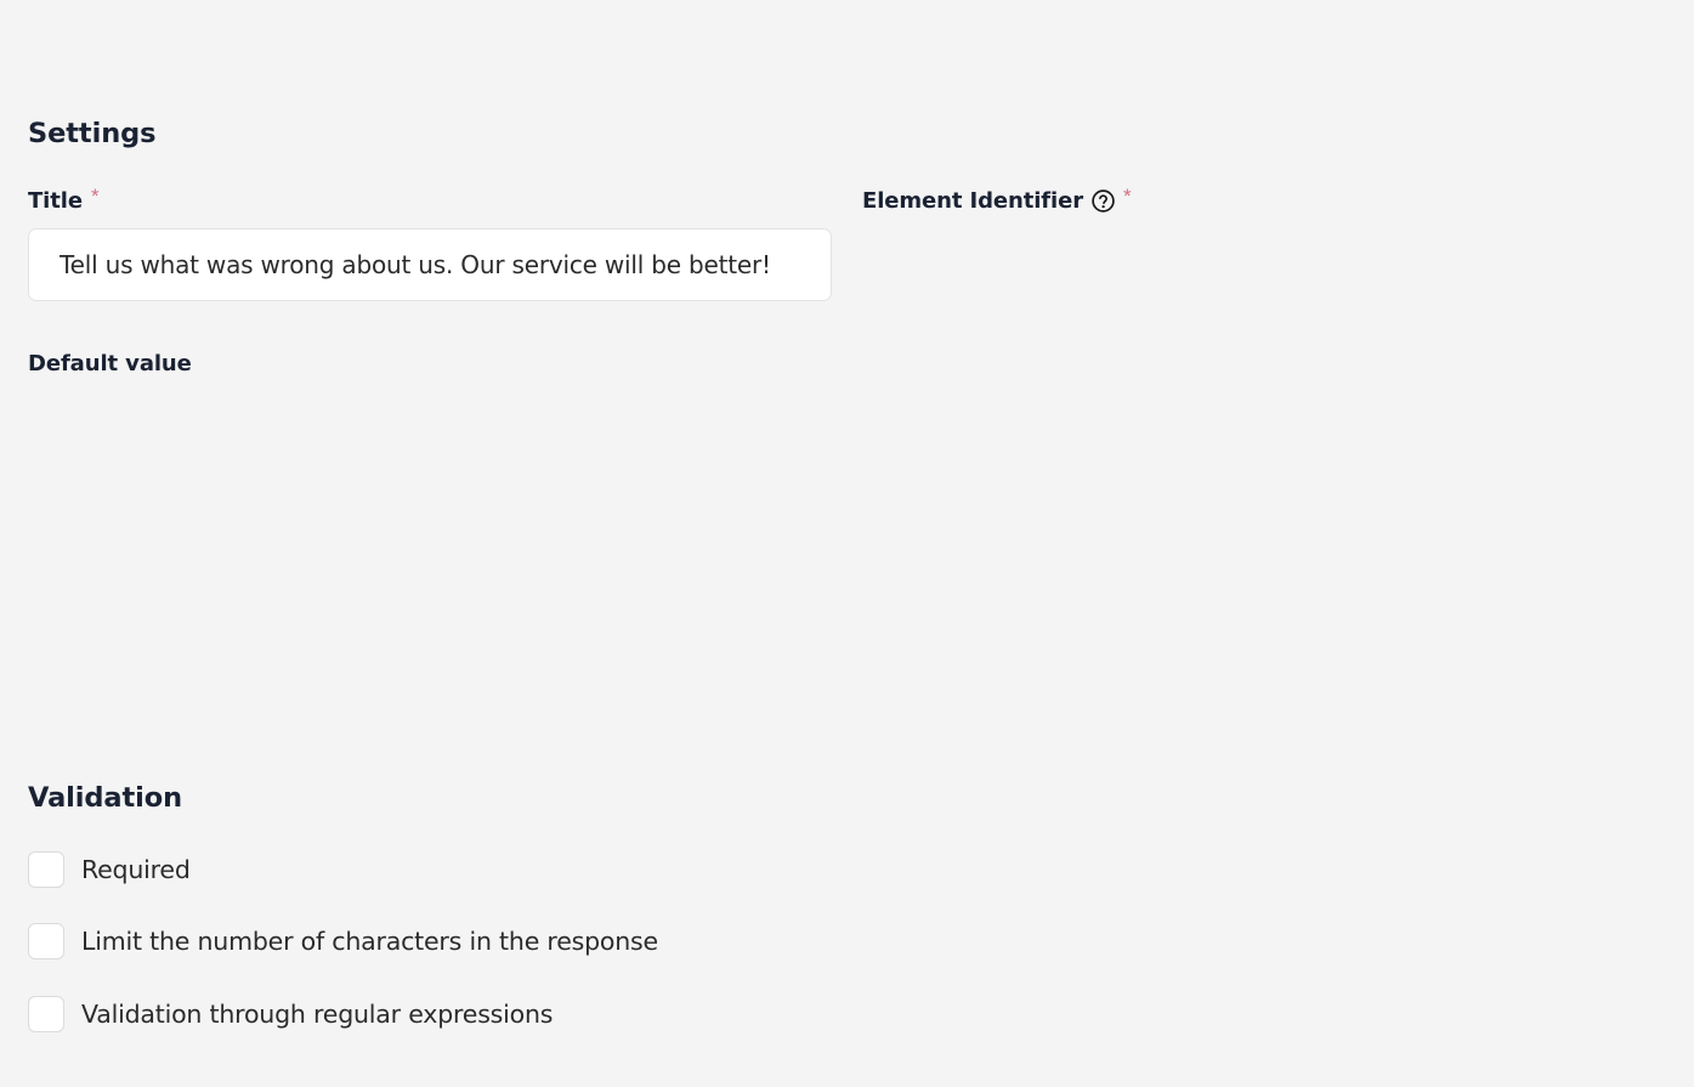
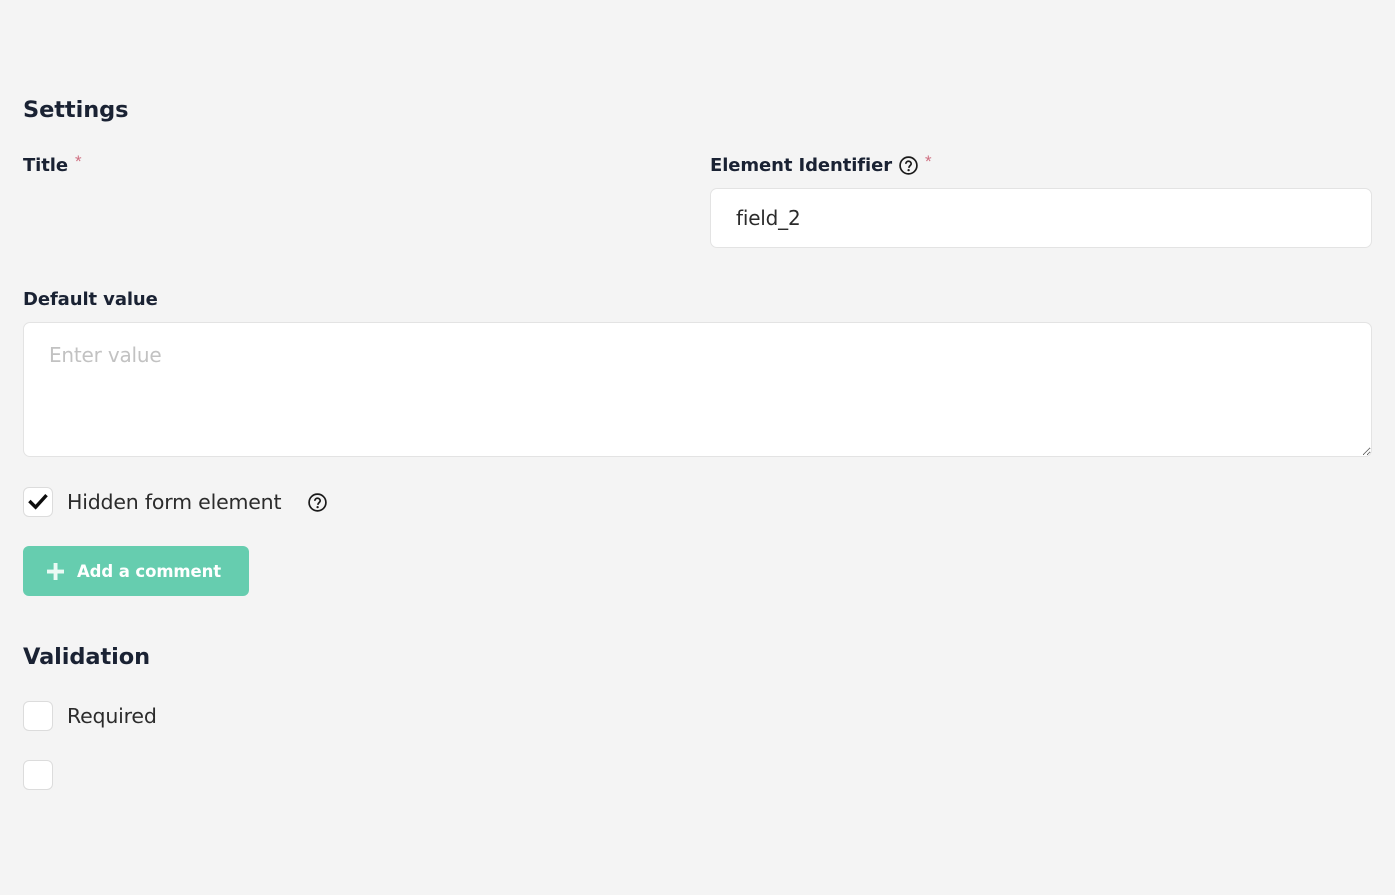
  Settings
  Title
  *
- Tell us what was wrong about us. Our service will be better!
  Element Identifier
  *
+ field_2
  Default value
+ Enter value
+ Hidden form element
+ Add a comment
  Validation
  Required
- Limit the number of characters in the response
- Validation through regular expressions
